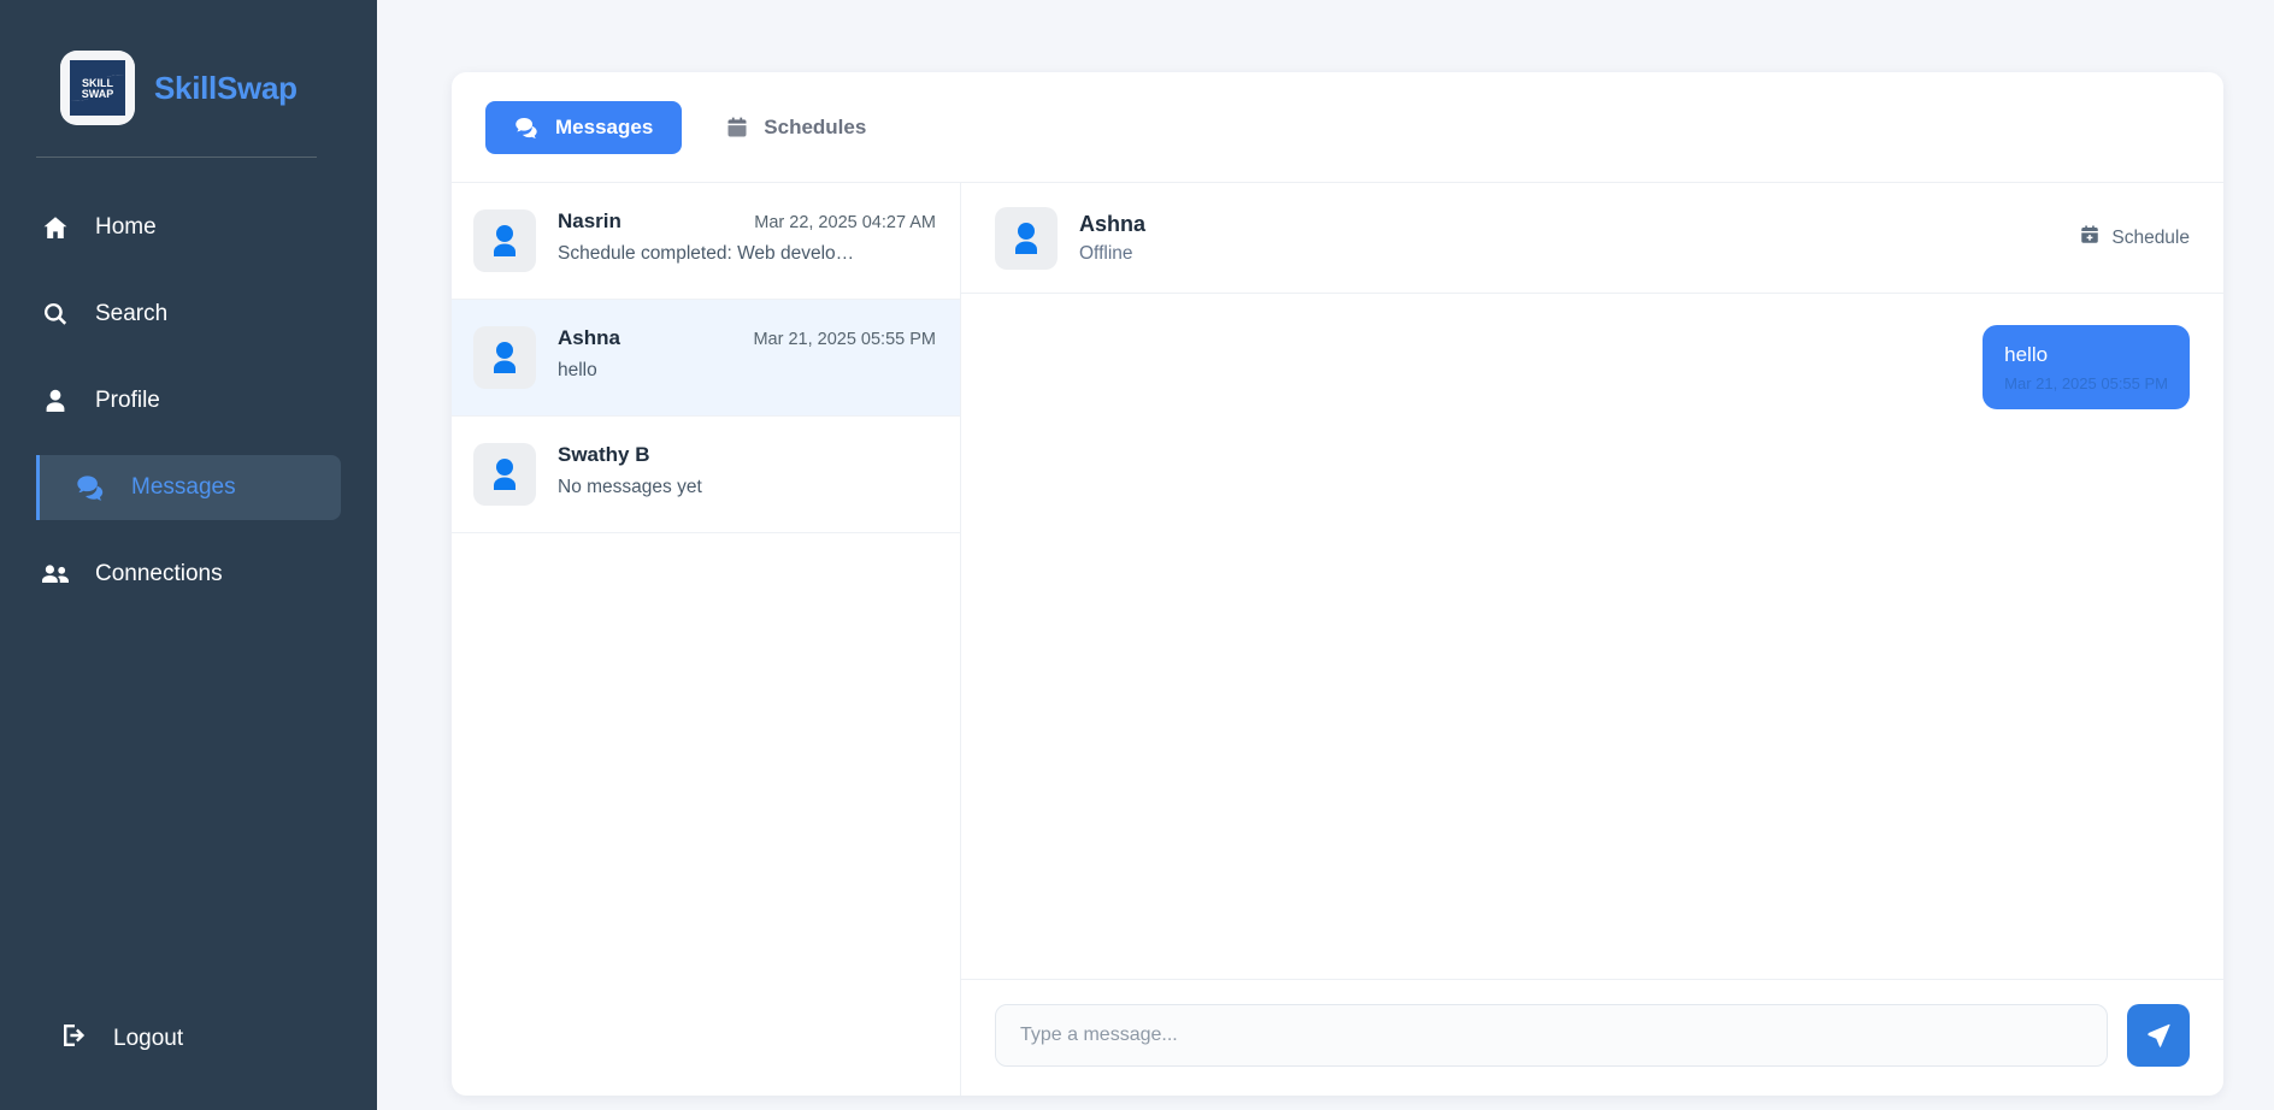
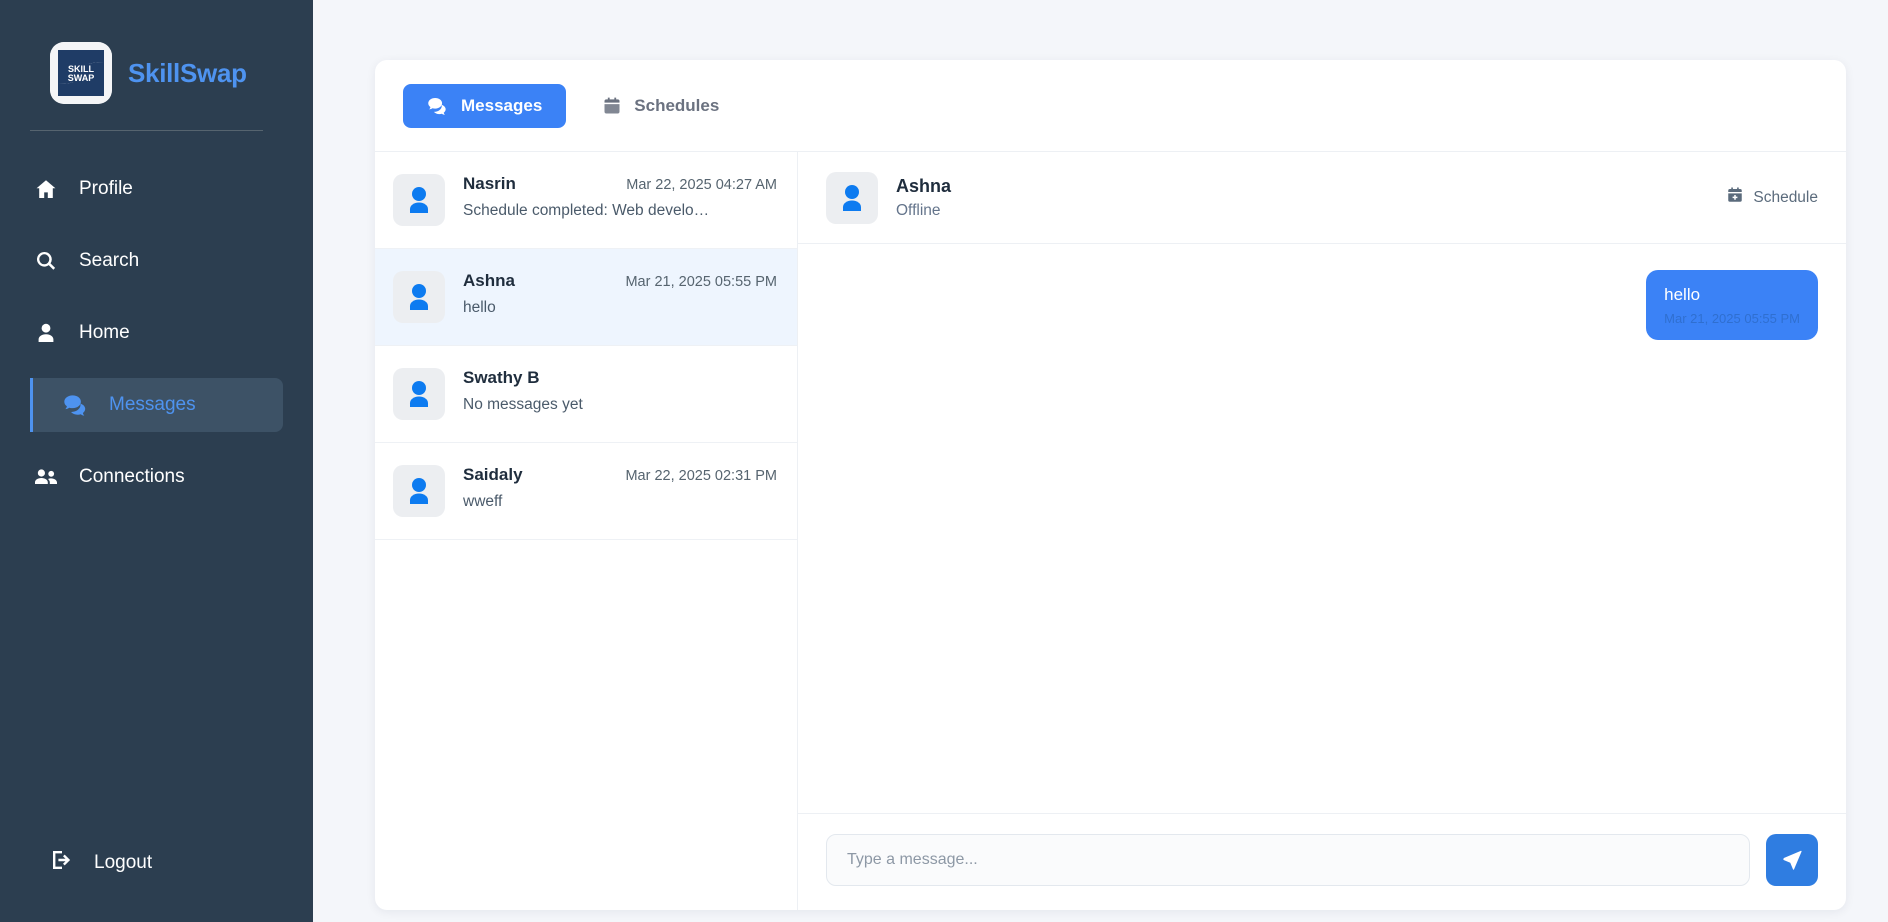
  SKILL
  SWAP
  SkillSwap
- Home
+ Profile
  Search
- Profile
+ Home
  Messages
  Connections
  Logout
  Messages
  Schedules
  Nasrin
  Mar 22, 2025 04:27 AM
  Schedule completed: Web develo…
  Ashna
  Mar 21, 2025 05:55 PM
  hello
  Swathy B
  No messages yet
+ Saidaly
+ Mar 22, 2025 02:31 PM
+ wweff
  Ashna
  Offline
  Schedule
  hello
  Mar 21, 2025 05:55 PM
  Type a message...
